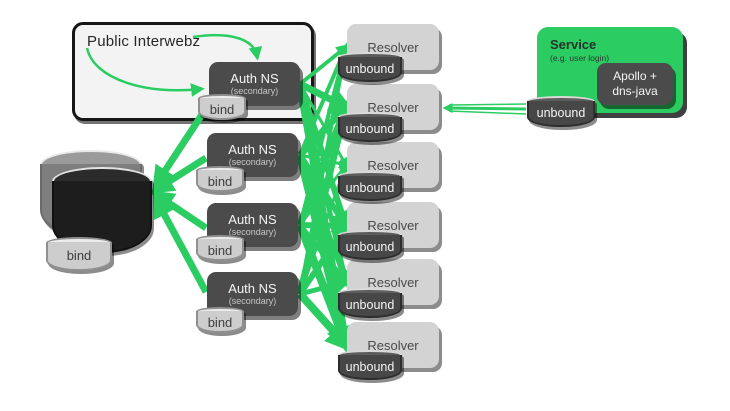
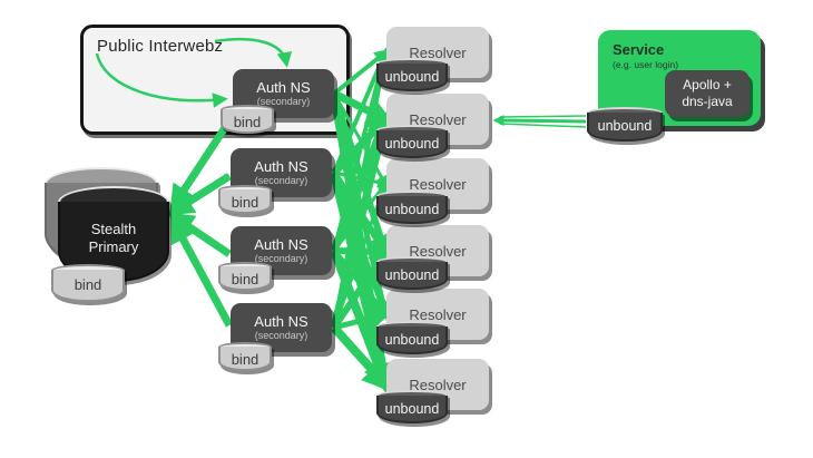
  Public Interwebz
  Auth NS
  (secondary)
  bind
  Auth NS
  (secondary)
  bind
  Auth NS
  (secondary)
  bind
  Auth NS
  (secondary)
  bind
+ Stealth
+ Primary
  bind
  Resolver
  unbound
  Resolver
  unbound
  Resolver
  unbound
  Resolver
  unbound
  Resolver
  unbound
  Resolver
  unbound
  Service
  (e.g. user login)
  Apollo +
  dns-java
  unbound
